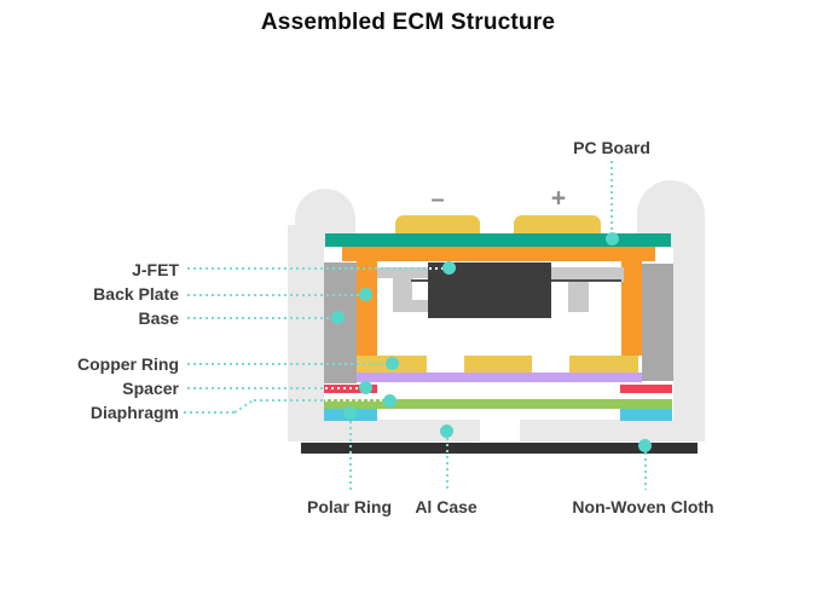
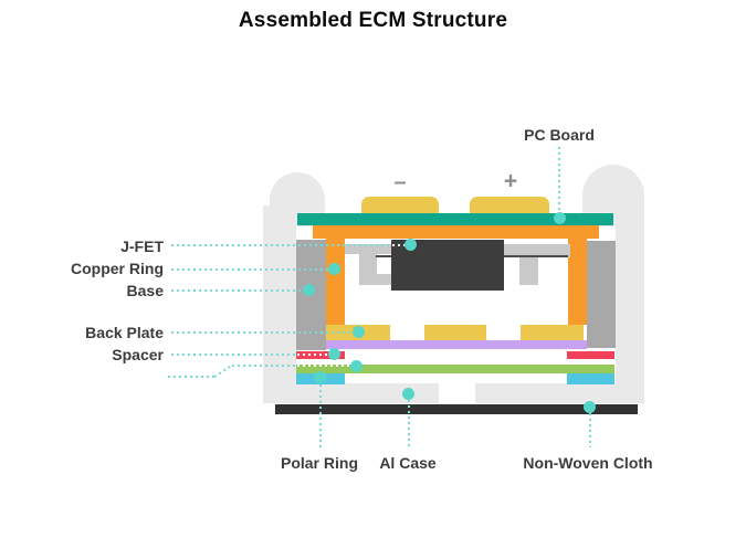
  Assembled ECM Structure
  –
  +
  J-FET
- Back Plate
+ Copper Ring
  Base
- Copper Ring
+ Back Plate
  Spacer
- Diaphragm
  PC Board
  Polar Ring
  Al Case
  Non-Woven Cloth
